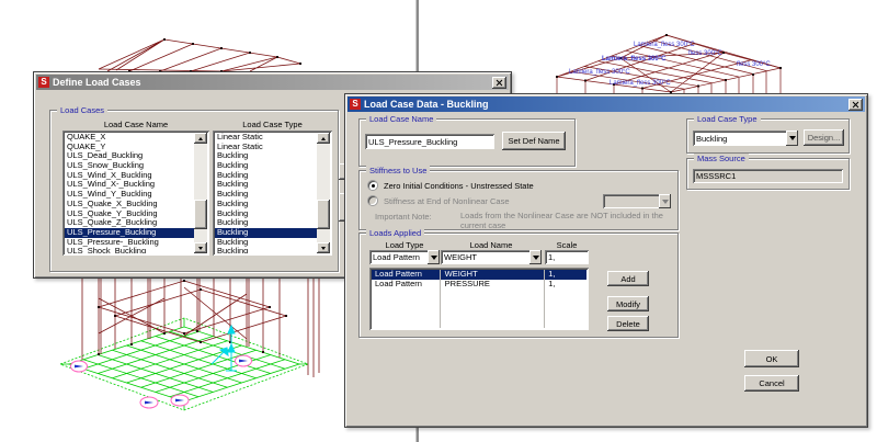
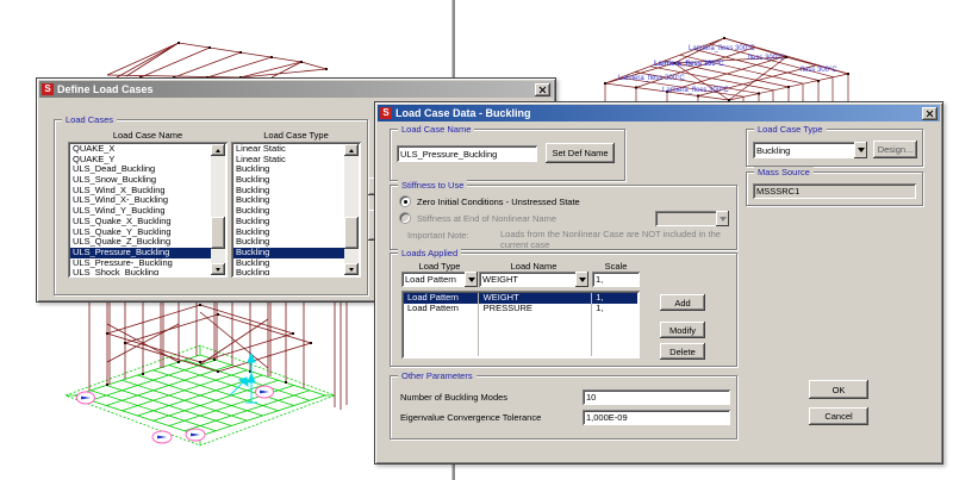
  S
  Define Load Cases
  Load Cases
  Load Case Name
  Load Case Type
  QUAKE_X
  QUAKE_Y
  ULS_Dead_Buckling
  ULS_Snow_Buckling
  ULS_Wind_X_Buckling
  ULS_Wind_X-_Buckling
  ULS_Wind_Y_Buckling
  ULS_Quake_X_Buckling
  ULS_Quake_Y_Buckling
  ULS_Quake_Z_Buckling
  ULS_Pressure_Buckling
  ULS_Pressure-_Buckling
  ULS_Shock_Buckling
  Linear Static
  Linear Static
  Buckling
  Buckling
  Buckling
  Buckling
  Buckling
  Buckling
  Buckling
  Buckling
  Buckling
  Buckling
  Buckling
  S
  Load Case Data - Buckling
  Load Case Name
  ULS_Pressure_Buckling
  Set Def Name
  Load Case Type
  Buckling
  Design...
  Mass Source
  MSSSRC1
  Stiffness to Use
  Zero Initial Conditions - Unstressed State
- Stiffness at End of Nonlinear Case
+ Stiffness at End of Nonlinear Name
  Important Note:
  Loads from the Nonlinear Case are NOT included in the current case
  Loads Applied
  Load Type
  Load Name
  Scale
  Load Pattern
  WEIGHT
  1,
  Load Pattern
  WEIGHT
  1,
  Load Pattern
  PRESSURE
  1,
  Add
  Modify
  Delete
+ Other Parameters
+ Number of Buckling Modes
+ 10
+ Eigenvalue Convergence Tolerance
+ 1,000E-09
  OK
  Cancel
